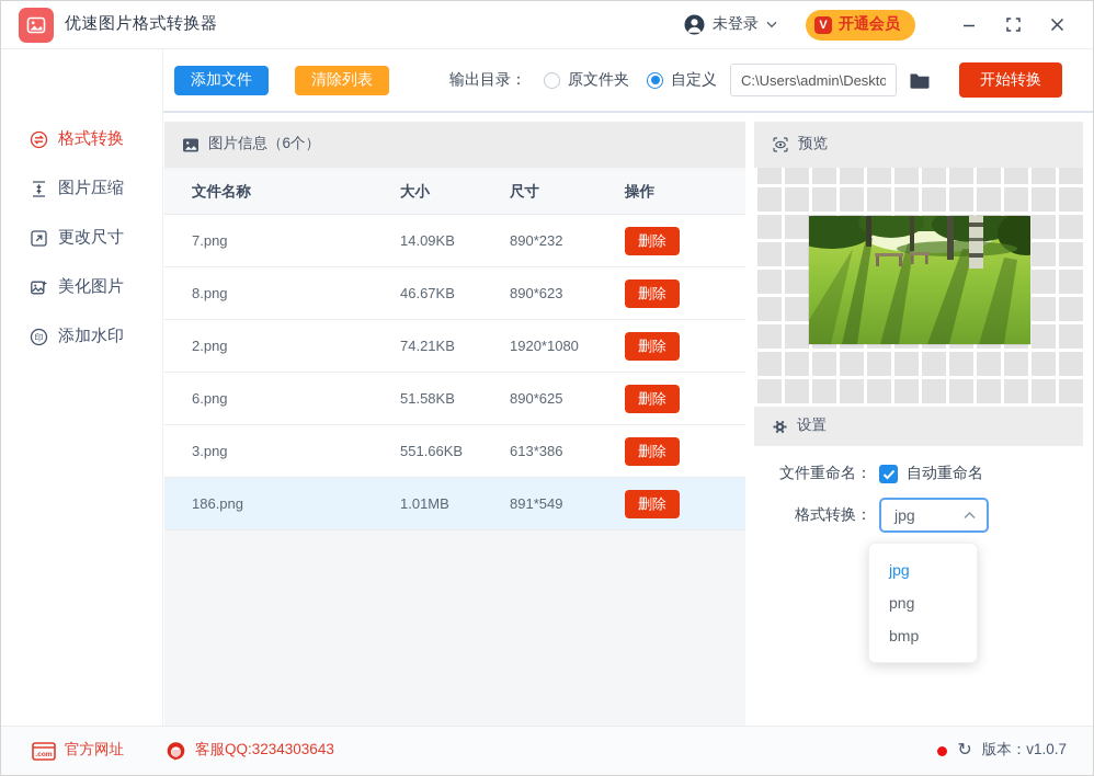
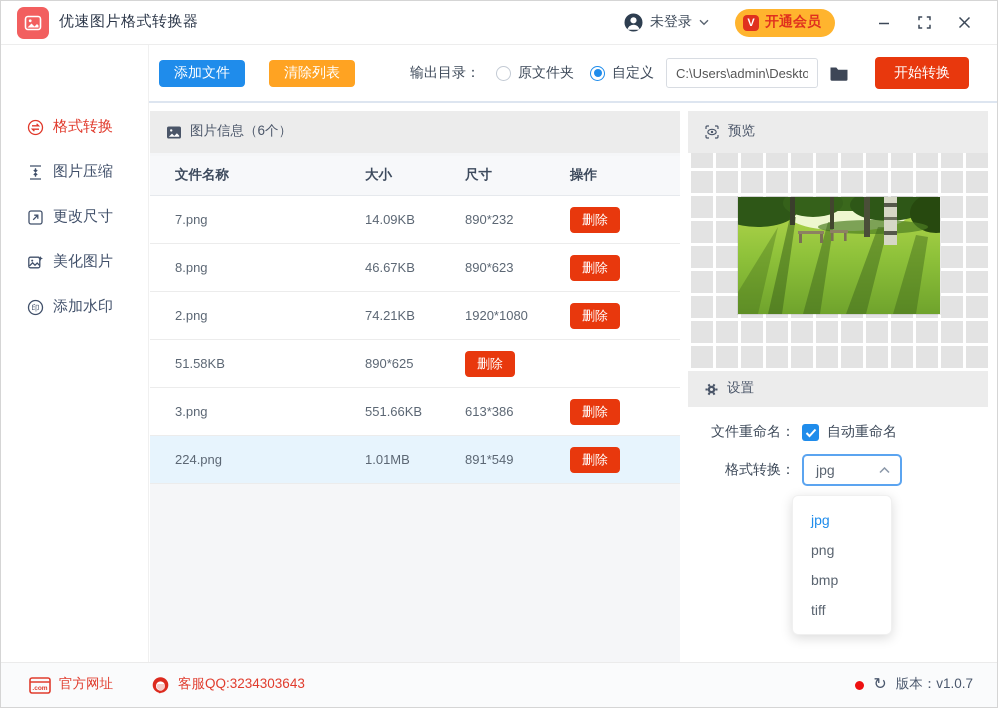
  优速图片格式转换器
  未登录
  V
  开通会员
  格式转换
  图片压缩
  更改尺寸
  美化图片
  印
  添加水印
  添加文件
  清除列表
  输出目录：
  原文件夹
  自定义
  C:\Users\admin\Deskto
  开始转换
  图片信息（6个）
  文件名称
  大小
  尺寸
  操作
  7.png
  14.09KB
  890*232
  删除
  8.png
  46.67KB
  890*623
  删除
  2.png
  74.21KB
  1920*1080
  删除
- 6.png
  51.58KB
  890*625
  删除
  3.png
  551.66KB
  613*386
  删除
- 186.png
+ 224.png
  1.01MB
  891*549
  删除
  预览
  设置
  文件重命名：
  自动重命名
  格式转换：
  jpg
  jpg
  png
  bmp
+ tiff
  官方网址
  客服QQ:3234303643
  ↻
  版本：v1.0.7
